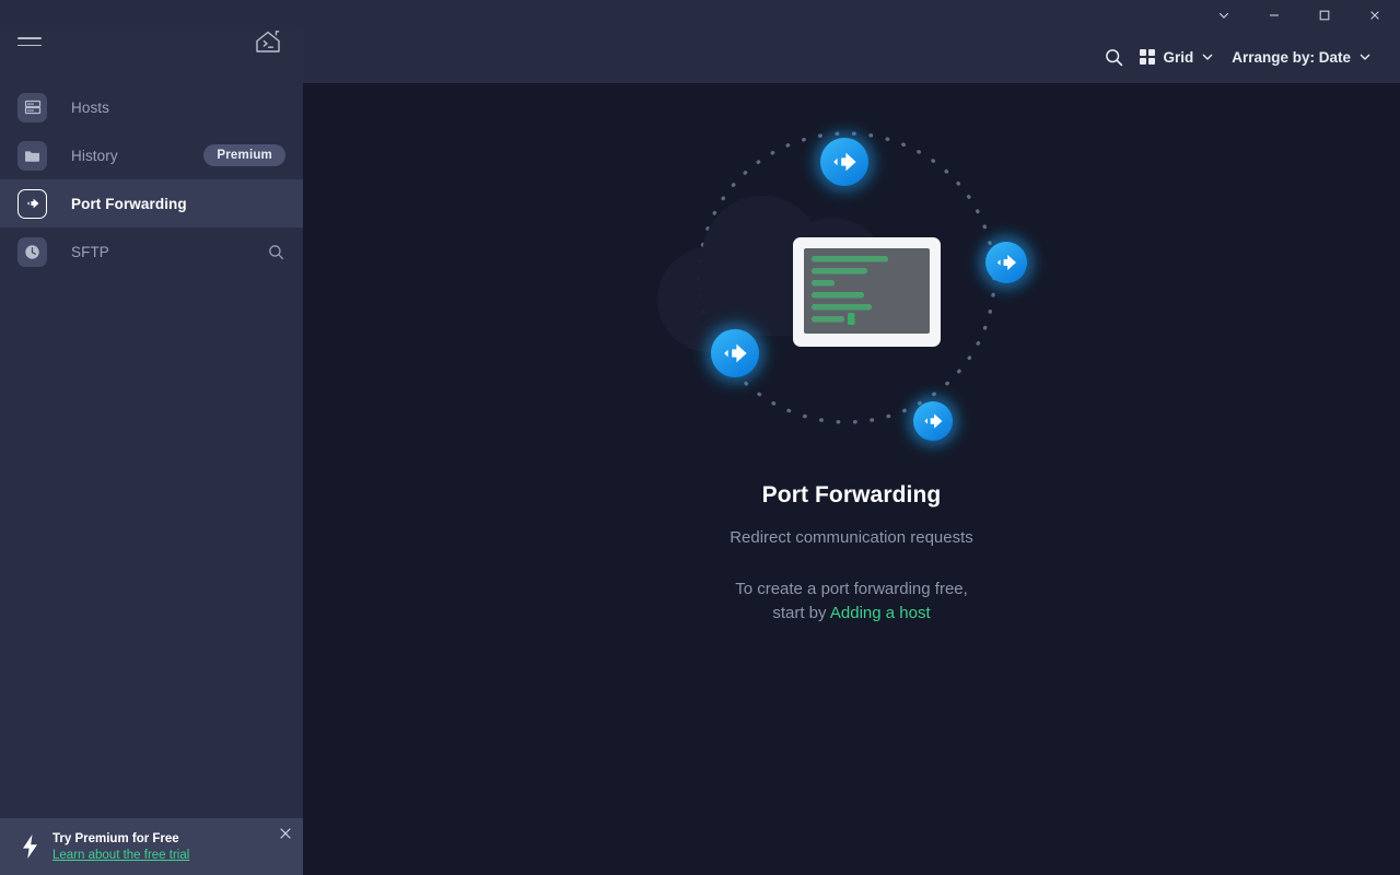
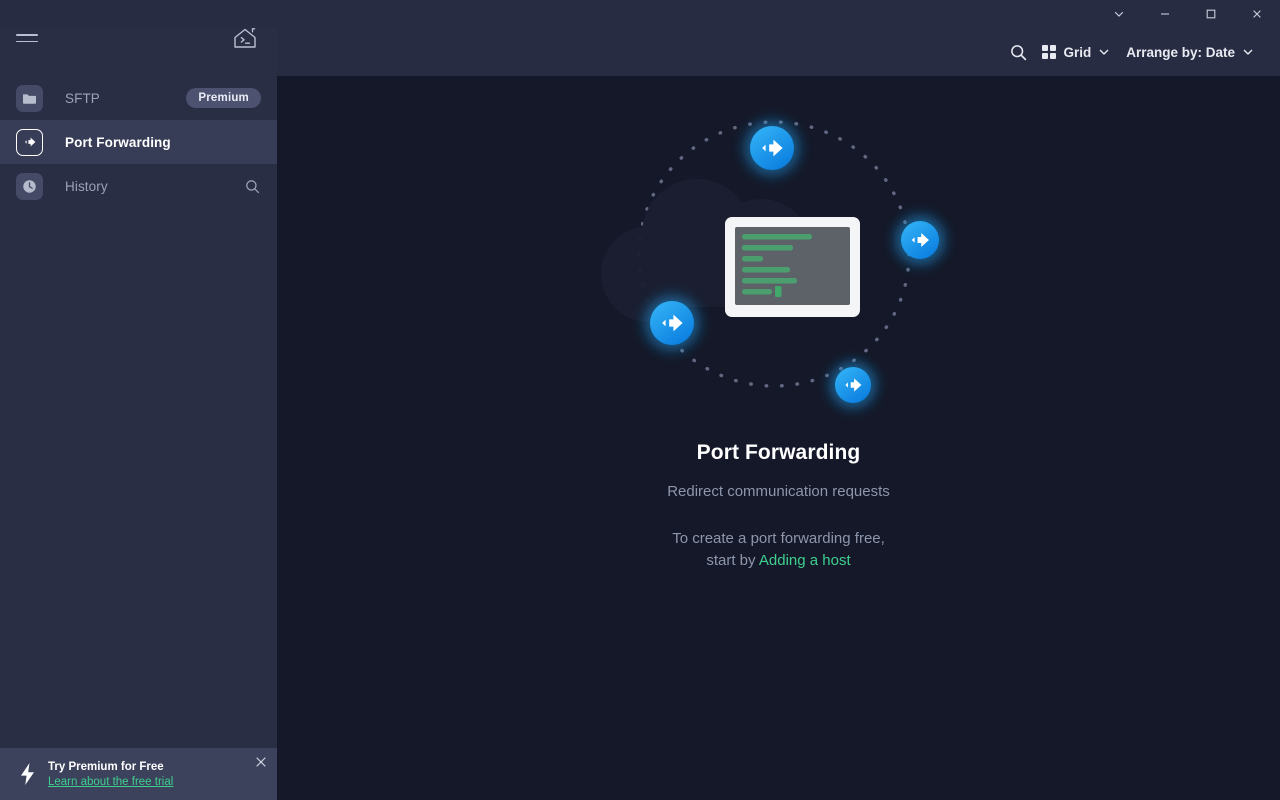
- Hosts
- History
+ SFTP
  Premium
  Port Forwarding
- SFTP
+ History
  Try Premium for Free
  Learn about the free trial
  Grid
  Arrange by: Date
  Port Forwarding
  Redirect communication requests
  To create a port forwarding free,
  start by Adding a host
